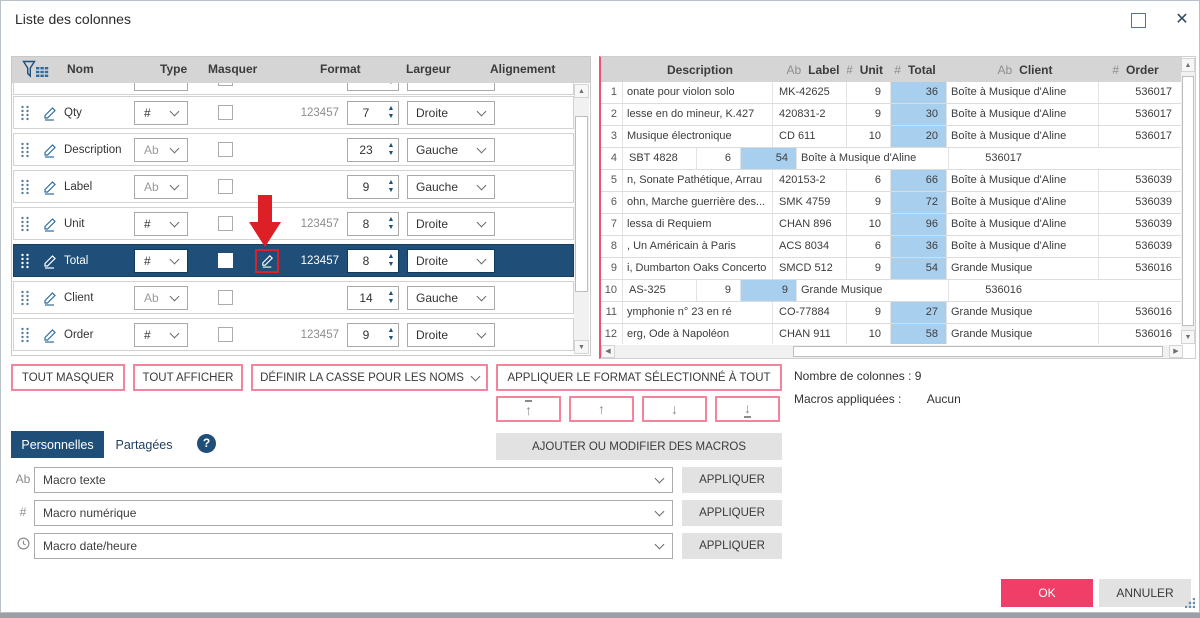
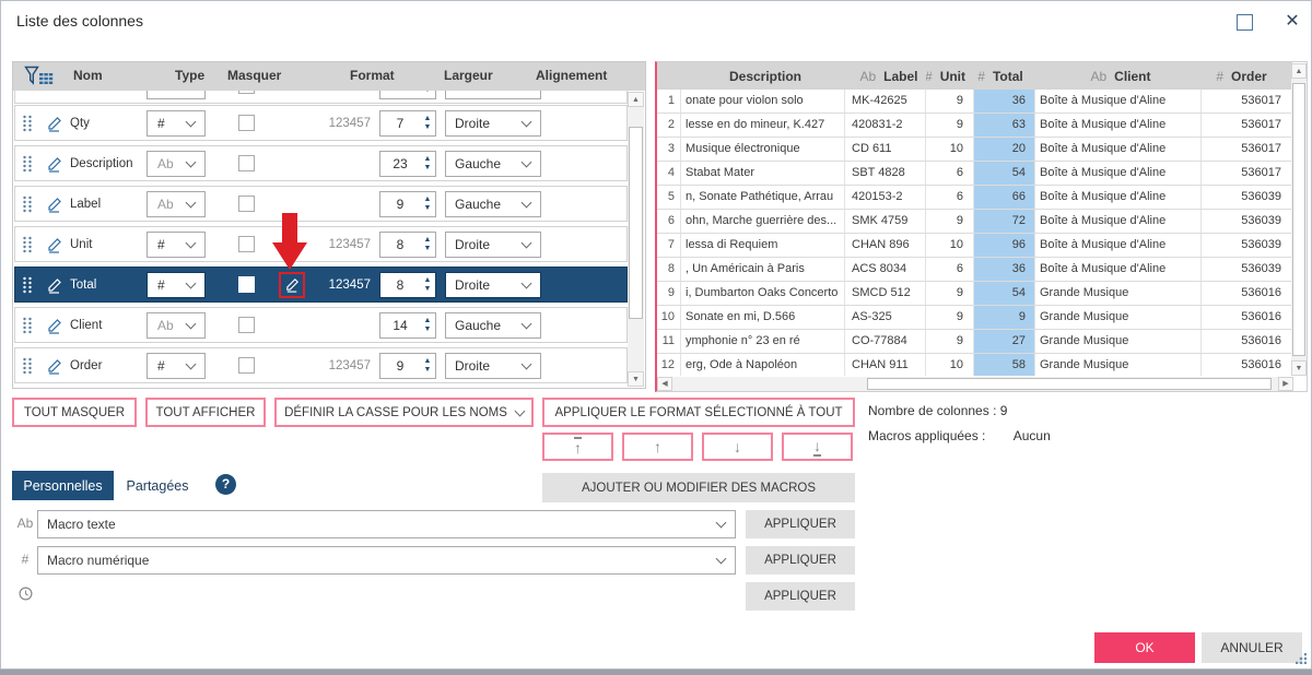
  Liste des colonnes
  ✕
  Nom
  Type
  Masquer
  Format
  Largeur
  Alignement
  Qty
  #
  123457
  7
  Droite
  Description
  Ab
  23
  Gauche
  Label
  Ab
  9
  Gauche
  Unit
  #
  123457
  8
  Droite
  Total
  #
  123457
  8
  Droite
  Client
  Ab
  14
  Gauche
  Order
  #
  123457
  9
  Droite
  Description
  Ab
  Label
  #
  Unit
  #
  Total
  Ab
  Client
  #
  Order
  1
  onate pour violon solo
  MK-42625
  9
  36
  Boîte à Musique d'Aline
  536017
  2
  lesse en do mineur, K.427
  420831-2
  9
- 30
+ 63
  Boîte à Musique d'Aline
  536017
  3
  Musique électronique
  CD 611
  10
  20
  Boîte à Musique d'Aline
  536017
  4
+ Stabat Mater
  SBT 4828
  6
  54
  Boîte à Musique d'Aline
  536017
  5
  n, Sonate Pathétique, Arrau
  420153-2
  6
  66
  Boîte à Musique d'Aline
  536039
  6
  ohn, Marche guerrière des...
  SMK 4759
  9
  72
  Boîte à Musique d'Aline
  536039
  7
  lessa di Requiem
  CHAN 896
  10
  96
  Boîte à Musique d'Aline
  536039
  8
  , Un Américain à Paris
  ACS 8034
  6
  36
  Boîte à Musique d'Aline
  536039
  9
  i, Dumbarton Oaks Concerto
  SMCD 512
  9
  54
  Grande Musique
  536016
  10
+ Sonate en mi, D.566
  AS-325
  9
  9
  Grande Musique
  536016
  11
  ymphonie n° 23 en ré
  CO-77884
  9
  27
  Grande Musique
  536016
  12
  erg, Ode à Napoléon
  CHAN 911
  10
  58
  Grande Musique
  536016
  TOUT MASQUER
  TOUT AFFICHER
  DÉFINIR LA CASSE POUR LES NOMS
  APPLIQUER LE FORMAT SÉLECTIONNÉ À TOUT
  ↑
  ↑
  ↓
  ↓
  Nombre de colonnes : 9
  Macros appliquées : Aucun
  Personnelles
  Partagées
  ?
  AJOUTER OU MODIFIER DES MACROS
  Ab
  Macro texte
  APPLIQUER
  #
  Macro numérique
  APPLIQUER
- Macro date/heure
  APPLIQUER
  OK
  ANNULER
